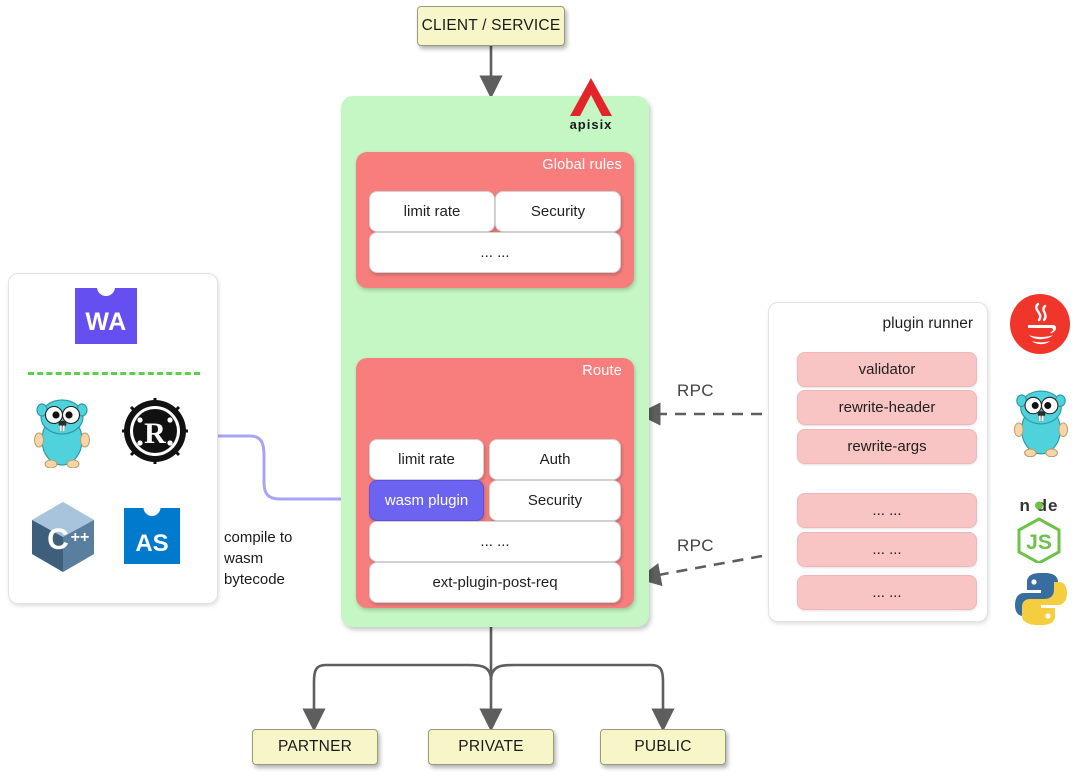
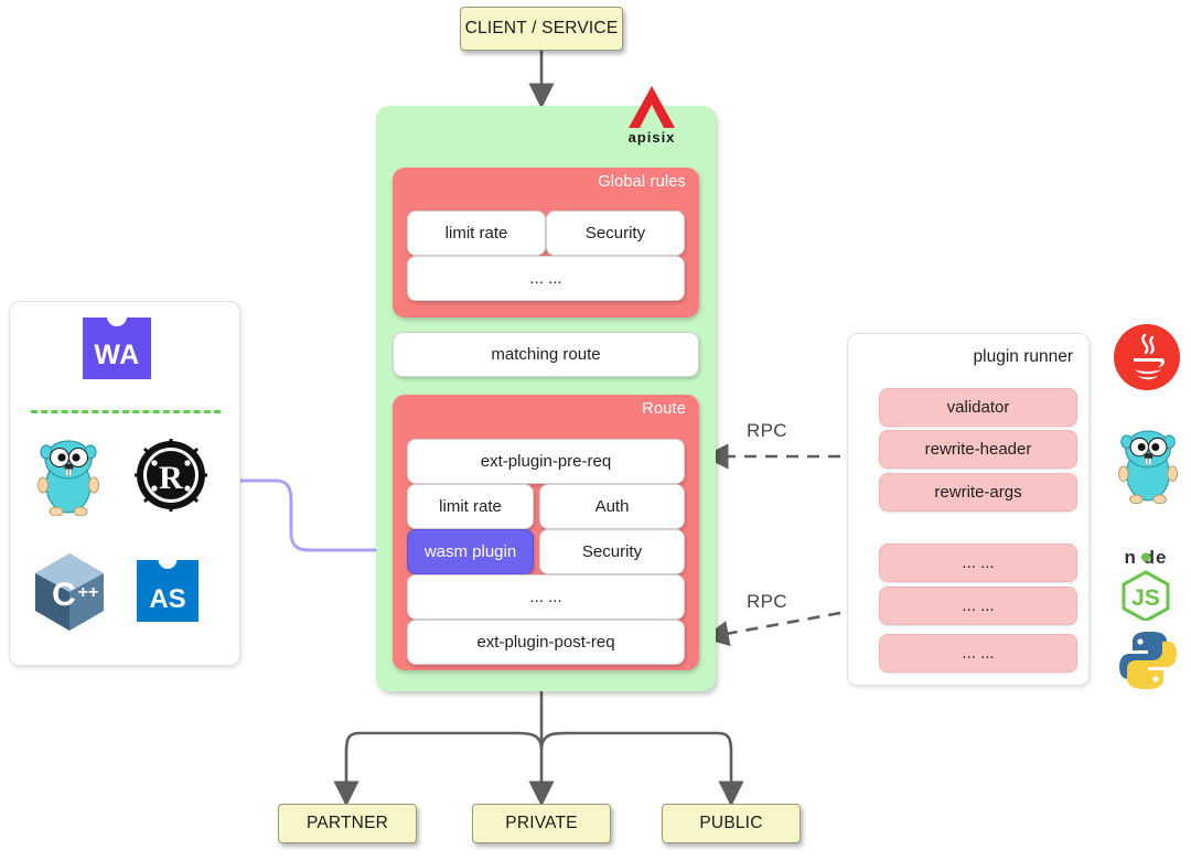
  CLIENT / SERVICE
  apisix
  Global rules
  limit rate
  Security
  ... ...
+ matching route
  Route
+ ext-plugin-pre-req
  limit rate
  Auth
  wasm plugin
  Security
  ... ...
  ext-plugin-post-req
  WA
  R
  C
  ++
  AS
- compile to
- wasm
- bytecode
  plugin runner
  validator
  rewrite-header
  rewrite-args
  ... ...
  ... ...
  ... ...
  RPC
  RPC
  JS
  PARTNER
  PRIVATE
  PUBLIC
